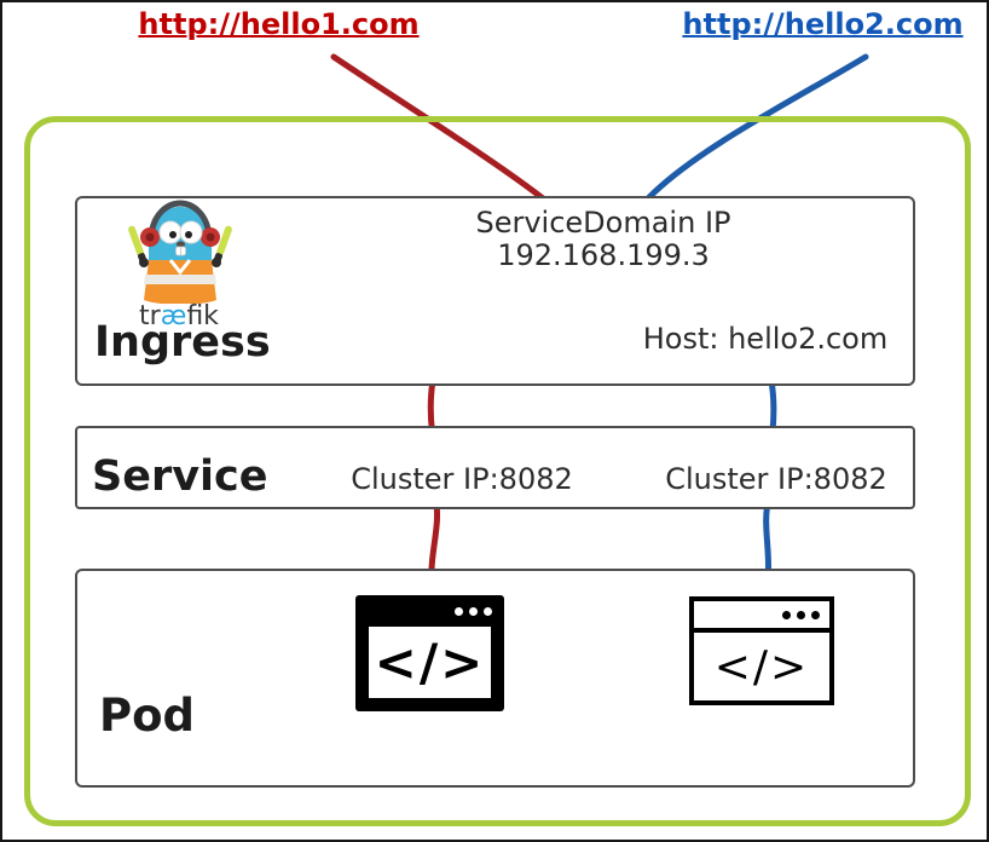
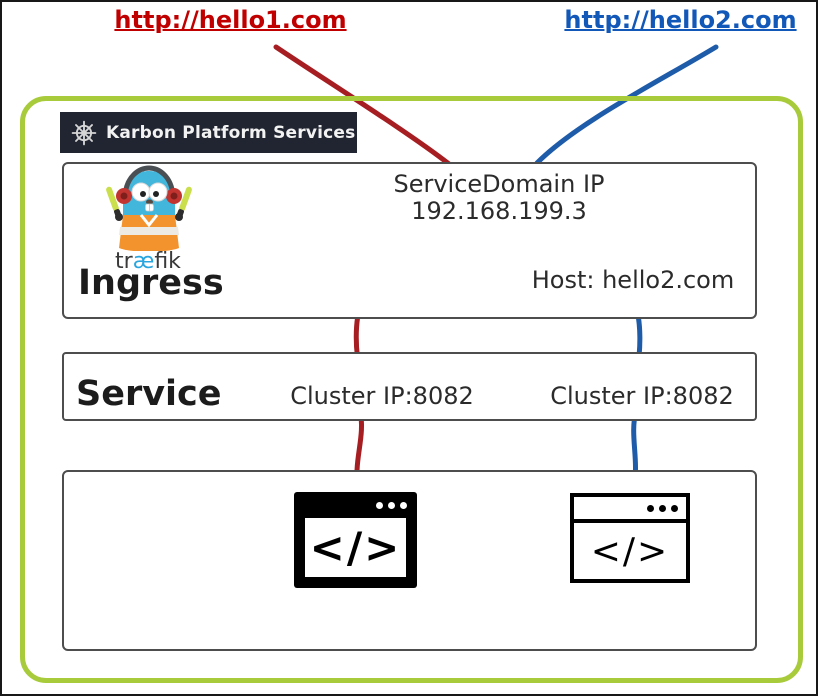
  http://hello1.com
  http://hello2.com
+ Karbon Platform Services
  træfik
  Ingress
  ServiceDomain IP
  192.168.199.3
  Host: hello2.com
  Service
  Cluster IP:8082
  Cluster IP:8082
- Pod
  </>
  </>
